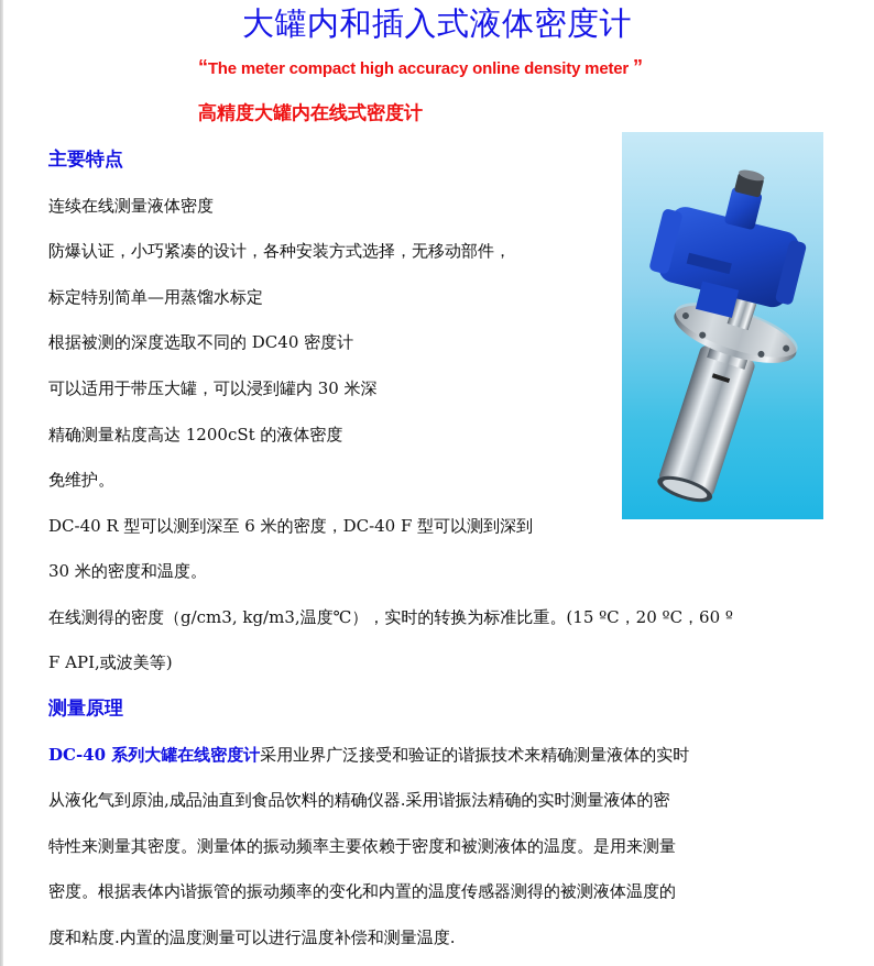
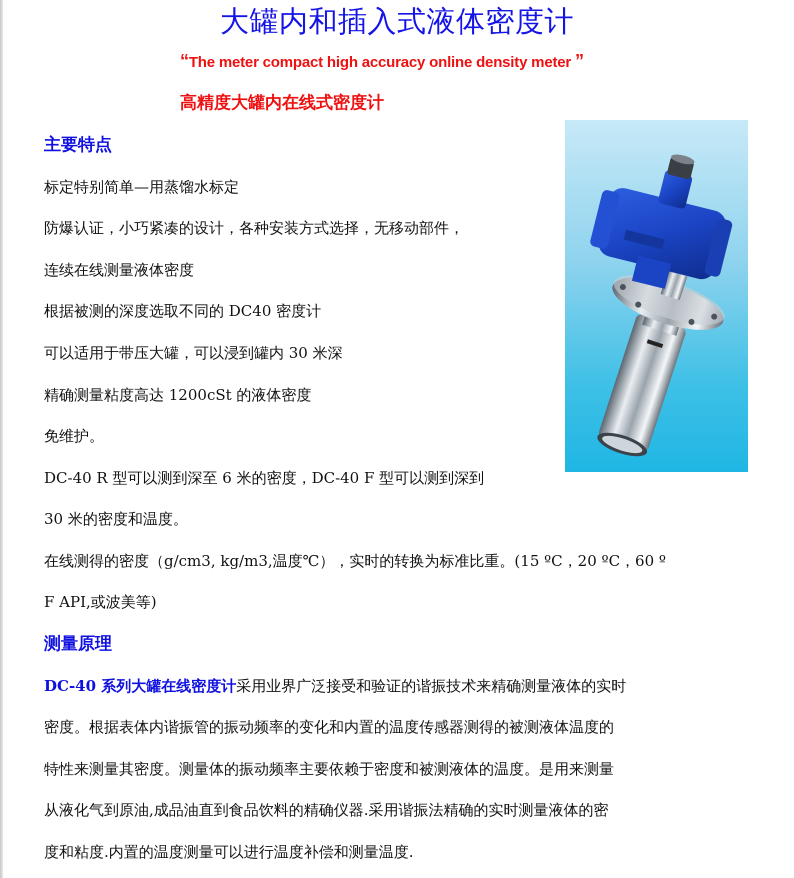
  大罐内和插入式液体密度计
  “The meter compact high accuracy online density meter ”
  高精度大罐内在线式密度计
  主要特点
- 连续在线测量液体密度
+ 标定特别简单—用蒸馏水标定
  防爆认证，小巧紧凑的设计，各种安装方式选择，无移动部件，
- 标定特别简单—用蒸馏水标定
+ 连续在线测量液体密度
  根据被测的深度选取不同的 DC40 密度计
  可以适用于带压大罐，可以浸到罐内 30 米深
  精确测量粘度高达 1200cSt 的液体密度
  免维护。
  DC-40 R 型可以测到深至 6 米的密度，DC-40 F 型可以测到深到
  30 米的密度和温度。
  在线测得的密度（g/cm3, kg/m3,温度℃），实时的转换为标准比重。(15 ºC，20 ºC，60 º
  F API,或波美等)
  测量原理
  DC-40 系列大罐在线密度计采用业界广泛接受和验证的谐振技术来精确测量液体的实时
- 从液化气到原油,成品油直到食品饮料的精确仪器.采用谐振法精确的实时测量液体的密
+ 密度。根据表体内谐振管的振动频率的变化和内置的温度传感器测得的被测液体温度的
  特性来测量其密度。测量体的振动频率主要依赖于密度和被测液体的温度。是用来测量
- 密度。根据表体内谐振管的振动频率的变化和内置的温度传感器测得的被测液体温度的
+ 从液化气到原油,成品油直到食品饮料的精确仪器.采用谐振法精确的实时测量液体的密
  度和粘度.内置的温度测量可以进行温度补偿和测量温度.
